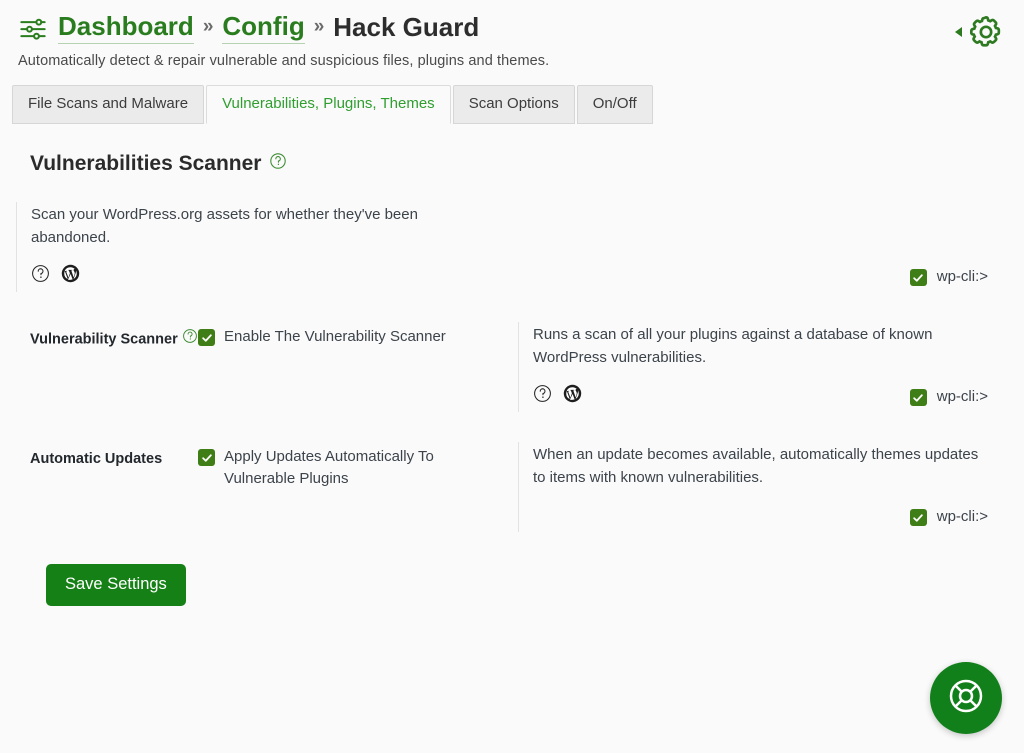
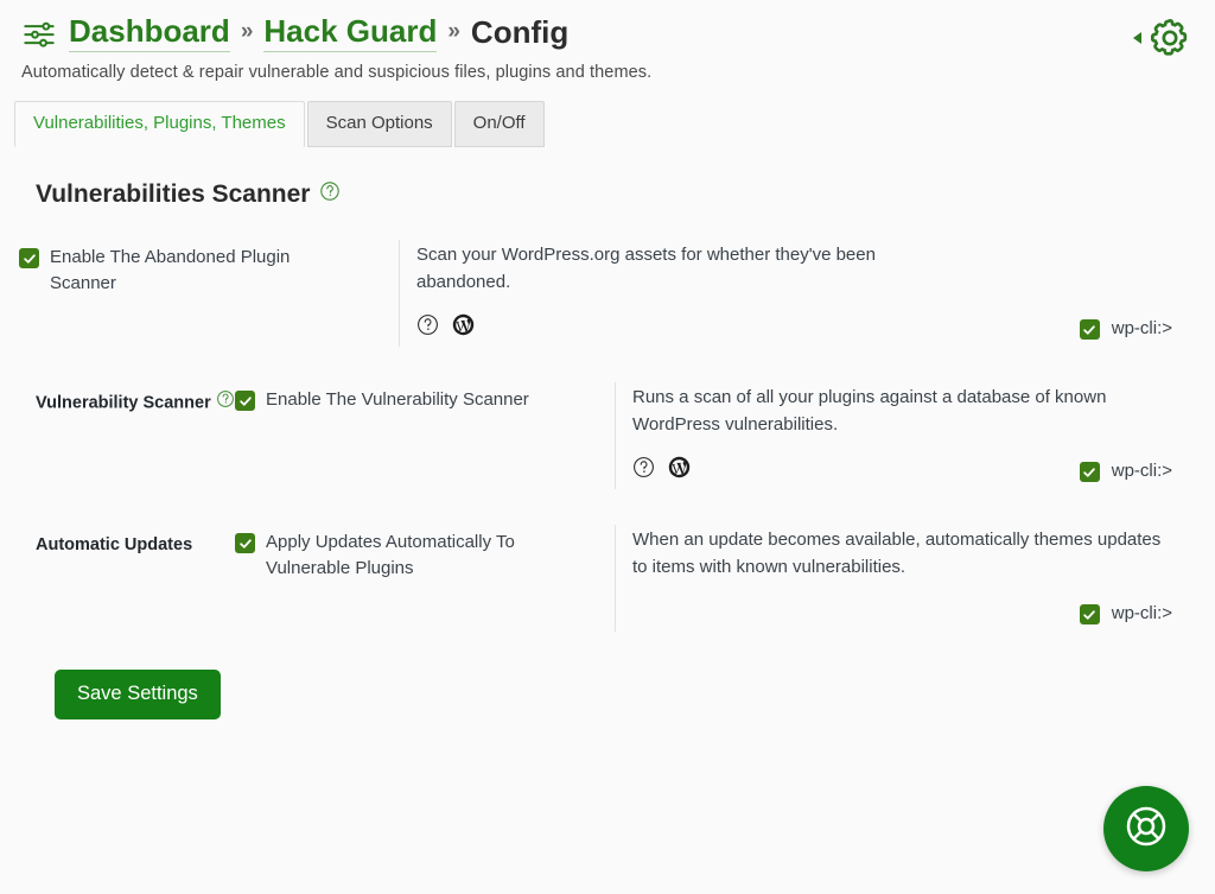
  Dashboard
  »
- Config
+ Hack Guard
  »
- Hack Guard
+ Config
  Automatically detect & repair vulnerable and suspicious files, plugins and themes.
- File Scans and Malware
  Vulnerabilities, Plugins, Themes
  Scan Options
  On/Off
  Vulnerabilities Scanner
+ Enable The Abandoned Plugin Scanner
  Scan your WordPress.org assets for whether they've been abandoned.
  wp-cli:>
  Vulnerability Scanner
  Enable The Vulnerability Scanner
  Runs a scan of all your plugins against a database of known WordPress vulnerabilities.
  wp-cli:>
  Automatic Updates
  Apply Updates Automatically To Vulnerable Plugins
  When an update becomes available, automatically themes updates to items with known vulnerabilities.
  wp-cli:>
  Save Settings
